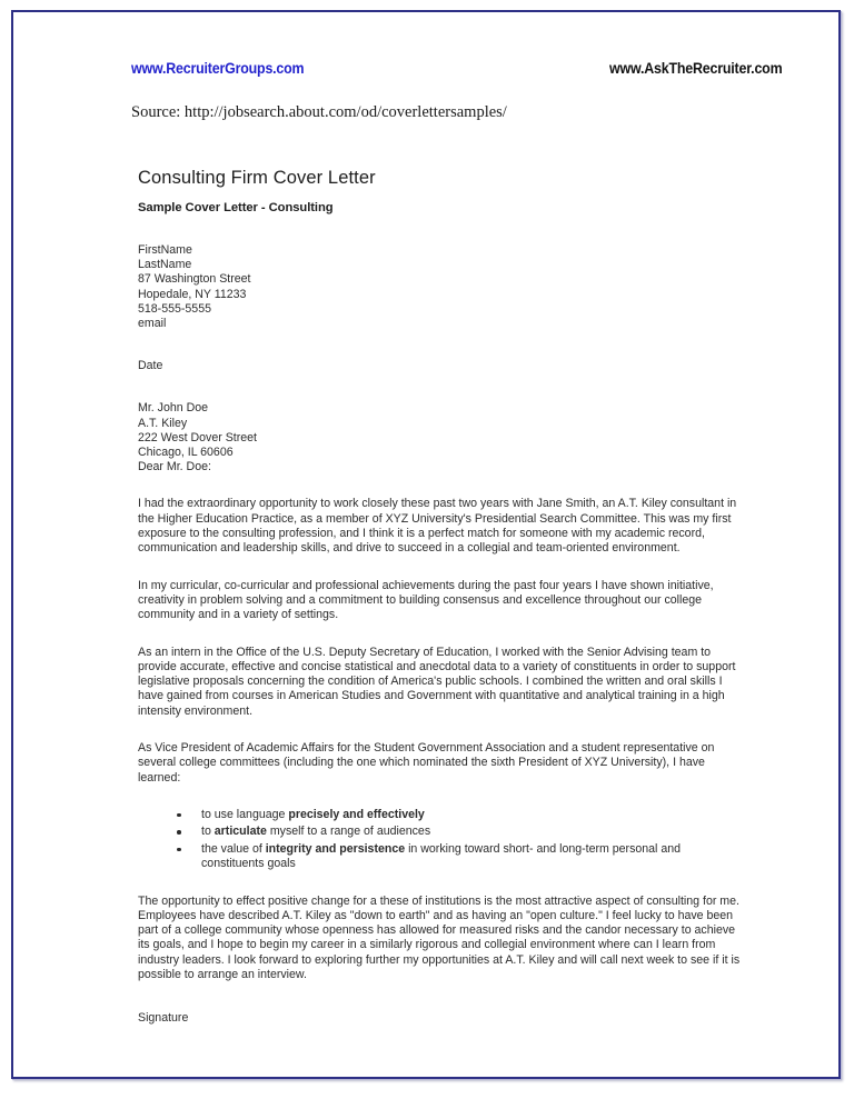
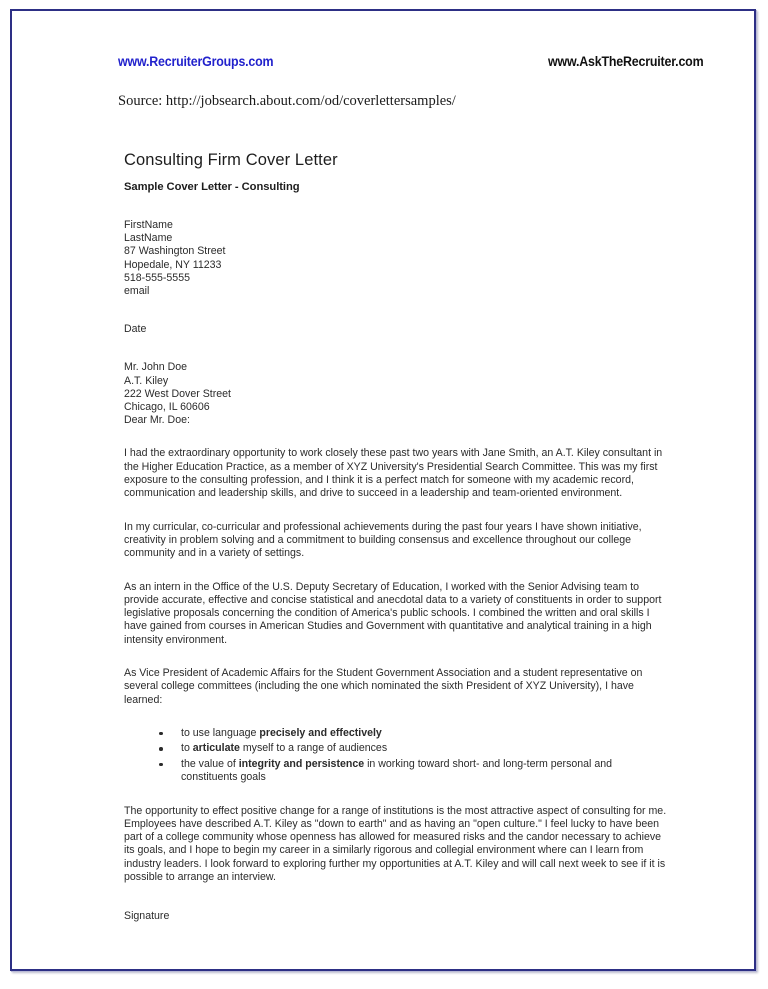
  www.RecruiterGroups.com
  www.AskTheRecruiter.com
  Source: http://jobsearch.about.com/od/coverlettersamples/
  Consulting Firm Cover Letter
  Sample Cover Letter - Consulting
  FirstName
  LastName
  87 Washington Street
  Hopedale, NY 11233
  518-555-5555
  email
  Date
  Mr. John Doe
  A.T. Kiley
  222 West Dover Street
  Chicago, IL 60606
  Dear Mr. Doe:
- I had the extraordinary opportunity to work closely these past two years with Jane Smith, an A.T. Kiley consultant in the Higher Education Practice, as a member of XYZ University's Presidential Search Committee. This was my first exposure to the consulting profession, and I think it is a perfect match for someone with my academic record, communication and leadership skills, and drive to succeed in a collegial and team-oriented environment.
+ I had the extraordinary opportunity to work closely these past two years with Jane Smith, an A.T. Kiley consultant in the Higher Education Practice, as a member of XYZ University's Presidential Search Committee. This was my first exposure to the consulting profession, and I think it is a perfect match for someone with my academic record, communication and leadership skills, and drive to succeed in a leadership and team-oriented environment.
  In my curricular, co-curricular and professional achievements during the past four years I have shown initiative, creativity in problem solving and a commitment to building consensus and excellence throughout our college community and in a variety of settings.
  As an intern in the Office of the U.S. Deputy Secretary of Education, I worked with the Senior Advising team to provide accurate, effective and concise statistical and anecdotal data to a variety of constituents in order to support legislative proposals concerning the condition of America's public schools. I combined the written and oral skills I have gained from courses in American Studies and Government with quantitative and analytical training in a high intensity environment.
  As Vice President of Academic Affairs for the Student Government Association and a student representative on several college committees (including the one which nominated the sixth President of XYZ University), I have learned:
  to use language precisely and effectively
  to articulate myself to a range of audiences
  the value of integrity and persistence in working toward short- and long-term personal and constituents goals
- The opportunity to effect positive change for a these of institutions is the most attractive aspect of consulting for me. Employees have described A.T. Kiley as "down to earth" and as having an "open culture." I feel lucky to have been part of a college community whose openness has allowed for measured risks and the candor necessary to achieve its goals, and I hope to begin my career in a similarly rigorous and collegial environment where can I learn from industry leaders. I look forward to exploring further my opportunities at A.T. Kiley and will call next week to see if it is possible to arrange an interview.
+ The opportunity to effect positive change for a range of institutions is the most attractive aspect of consulting for me. Employees have described A.T. Kiley as "down to earth" and as having an "open culture." I feel lucky to have been part of a college community whose openness has allowed for measured risks and the candor necessary to achieve its goals, and I hope to begin my career in a similarly rigorous and collegial environment where can I learn from industry leaders. I look forward to exploring further my opportunities at A.T. Kiley and will call next week to see if it is possible to arrange an interview.
  Signature
